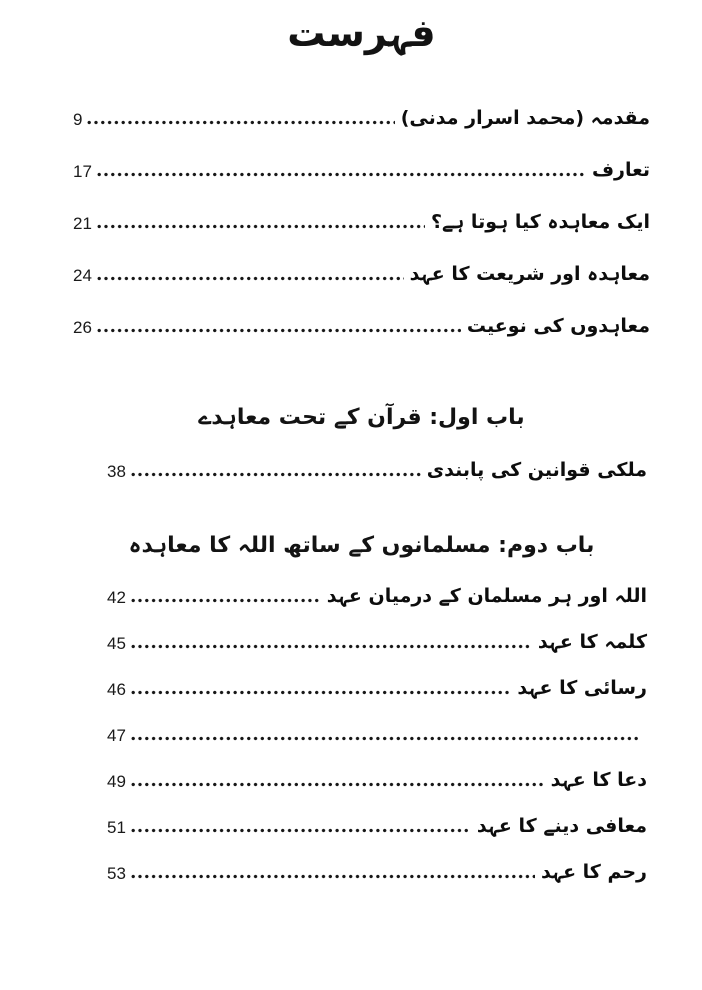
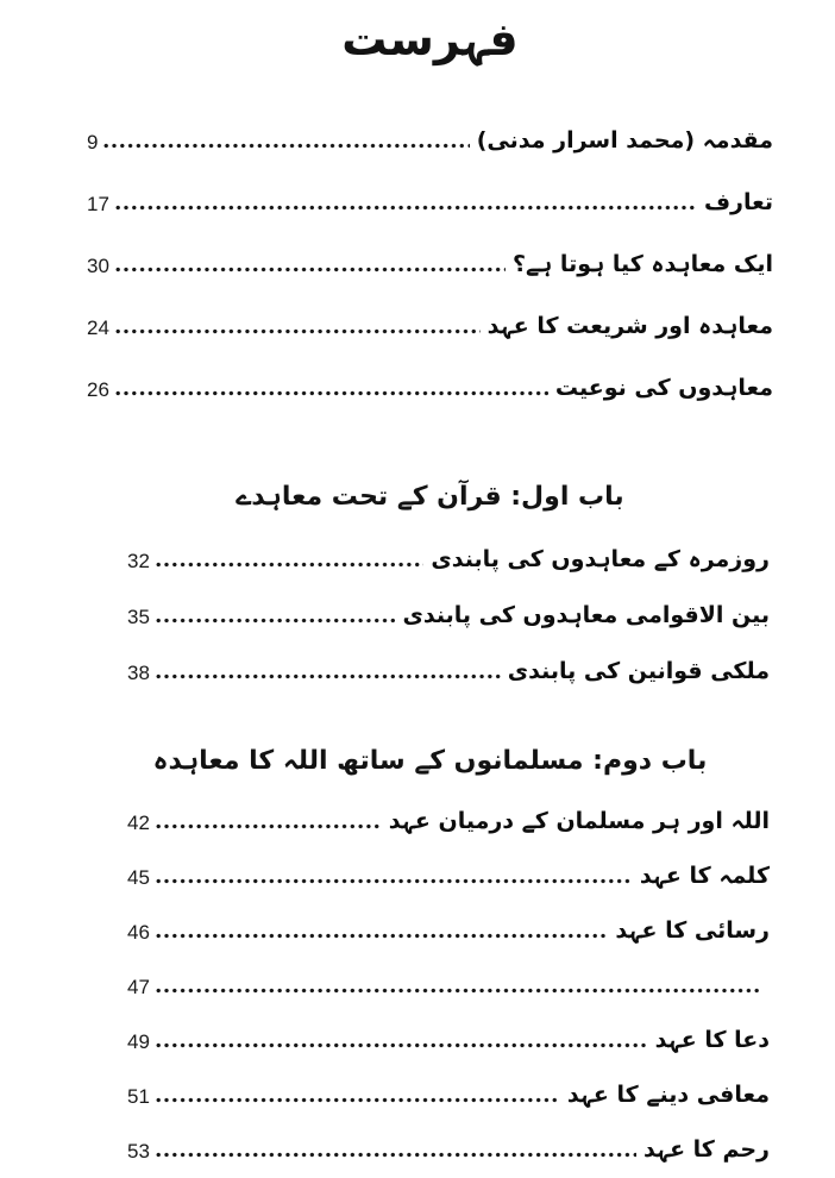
  فہرست
  9
  مقدمہ (محمد اسرار مدنی)
  17
  تعارف
- 21
+ 30
  ایک معاہدہ کیا ہوتا ہے؟
  24
  معاہدہ اور شریعت کا عہد
  26
  معاہدوں کی نوعیت
  باب اول: قرآن کے تحت معاہدے
+ 32
+ روزمرہ کے معاہدوں کی پابندی
+ 35
+ بین الاقوامی معاہدوں کی پابندی
  38
  ملکی قوانین کی پابندی
  باب دوم: مسلمانوں کے ساتھ اللہ کا معاہدہ
  42
  اللہ اور ہر مسلمان کے درمیان عہد
  45
  کلمہ کا عہد
  46
  رسائی کا عہد
  47
  49
  دعا کا عہد
  51
  معافی دینے کا عہد
  53
  رحم کا عہد
